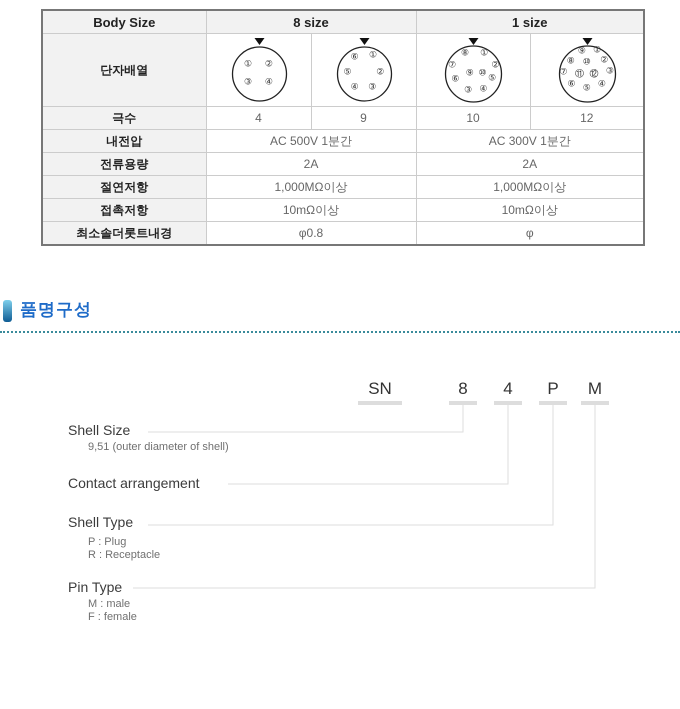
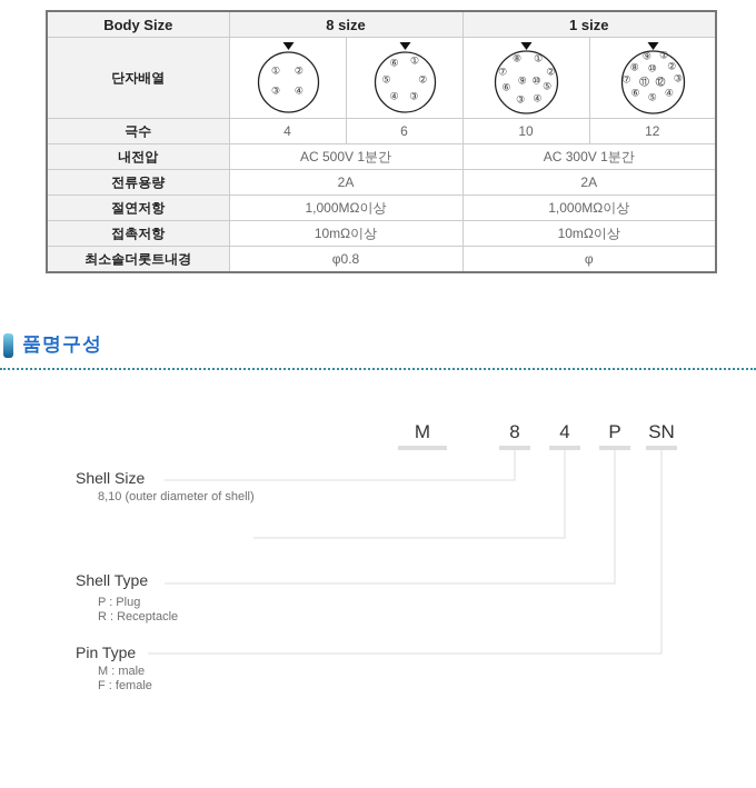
  Body Size	8 size	1 size
  단자배열	① ②③ ④	⑥ ①⑤ ②④ ③	⑧ ①⑦ ②⑨ ⑩⑥ ⑤③ ④	⑨ ①⑧ ⑩ ②⑦ ⑪ ⑫ ③⑥ ⑤ ④
- 극수	4	9	10	12
+ 극수	4	6	10	12
  내전압	AC 500V 1분간	AC 300V 1분간
  전류용량	2A	2A
  절연저항	1,000MΩ이상	1,000MΩ이상
  접촉저항	10mΩ이상	10mΩ이상
  최소솔더롯트내경	φ0.8	φ
  품명구성
- SN
+ M
  8
  4
  P
- M
+ SN
  Shell Size
- 9,51 (outer diameter of shell)
+ 8,10 (outer diameter of shell)
- Contact arrangement
  Shell Type
  P : Plug
  R : Receptacle
  Pin Type
  M : male
  F : female
